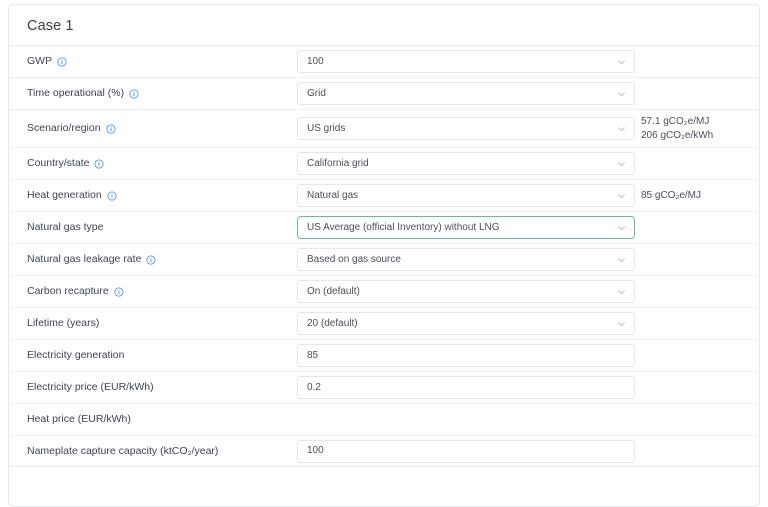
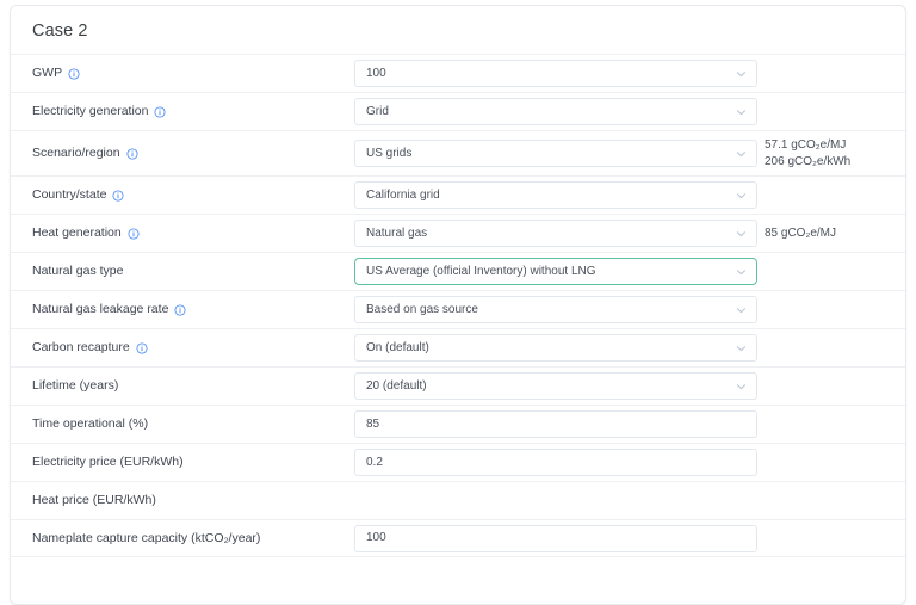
- Case 1
+ Case 2
  GWP
  100
- Time operational (%)
+ Electricity generation
  Grid
  Scenario/region
  US grids
  57.1 gCO₂e/MJ
  206 gCO₂e/kWh
  Country/state
  California grid
  Heat generation
  Natural gas
  85 gCO₂e/MJ
  Natural gas type
  US Average (official Inventory) without LNG
  Natural gas leakage rate
  Based on gas source
  Carbon recapture
  On (default)
  Lifetime (years)
  20 (default)
- Electricity generation
+ Time operational (%)
  85
  Electricity price (EUR/kWh)
  0.2
  Heat price (EUR/kWh)
  Nameplate capture capacity (ktCO₂/year)
  100
